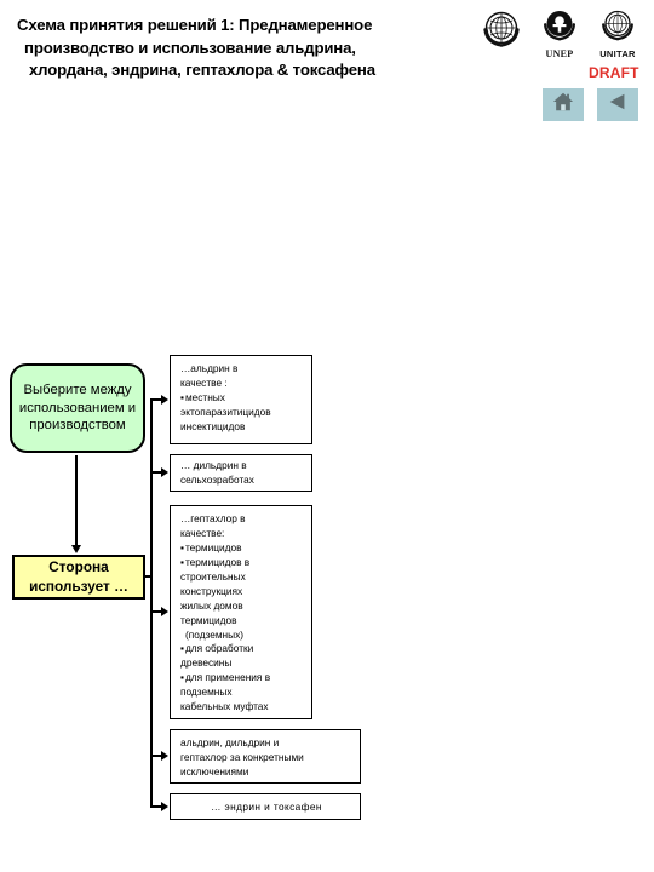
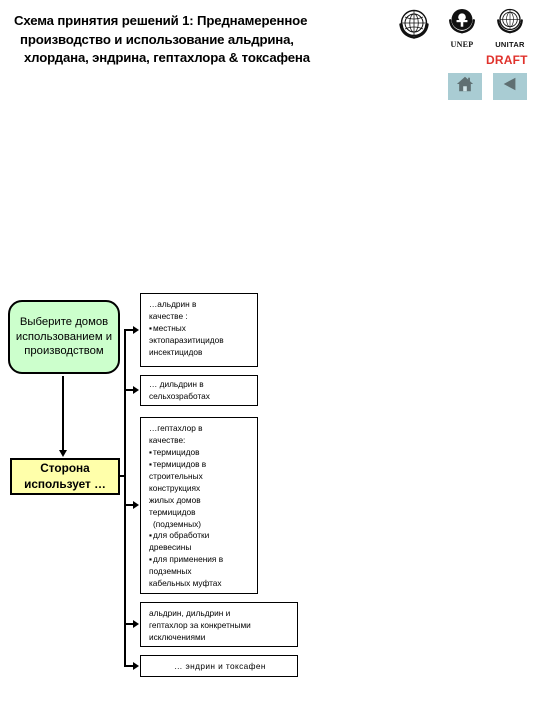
  Схема принятия решений 1: Преднамеренное
  производство и использование альдрина,
  хлордана, эндрина, гептахлора & токсафена
  UNEP
  UNITAR
  DRAFT
- Выберите между использованием и производством
+ Выберите домов использованием и производством
  Сторона
  использует …
  …альдрин в
  качестве :
  местных
  эктопаразитицидов
  инсектицидов
  … дильдрин в
  сельхозработах
  …гептахлор в
  качестве:
  термицидов
  термицидов в
  строительных
  конструкциях
  жилых домов
  термицидов
  (подземных)
  для обработки
  древесины
  для применения в
  подземных
  кабельных муфтах
  альдрин, дильдрин и
  гептахлор за конкретными
  исключениями
  … эндрин и токсафен
